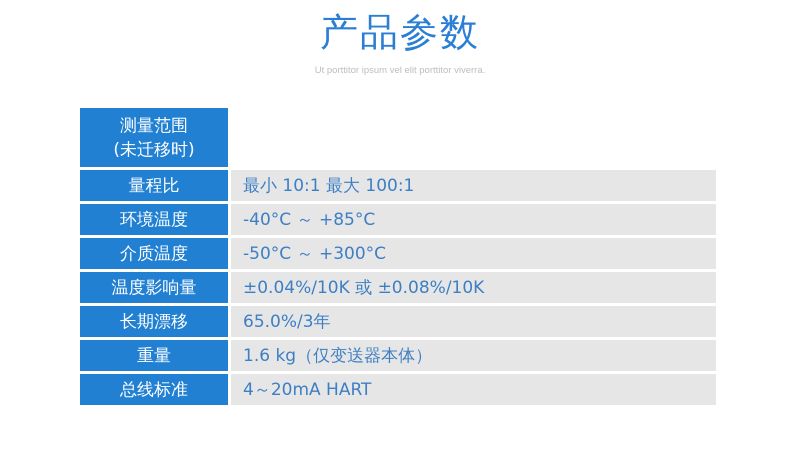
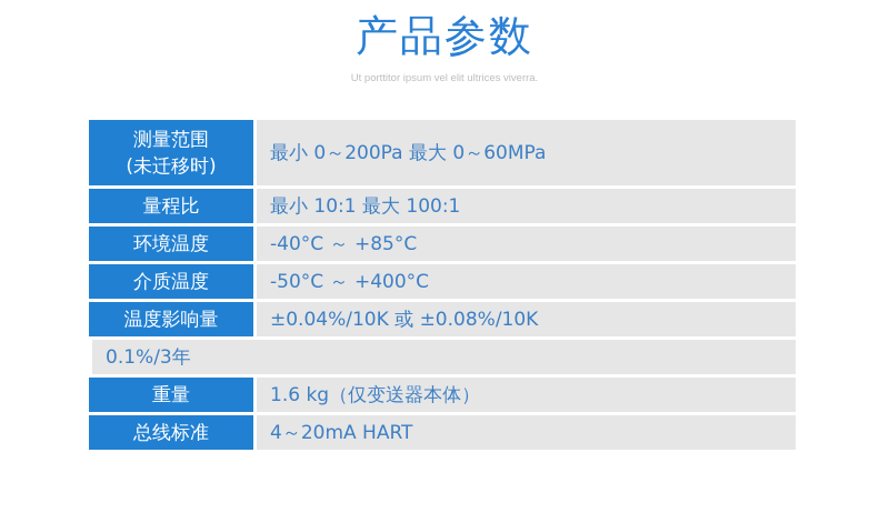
  产品参数
- Ut porttitor ipsum vel elit porttitor viverra.
+ Ut porttitor ipsum vel elit ultrices viverra.
  测量范围
  (未迁移时)
+ 最小 0～200Pa 最大 0～60MPa
  量程比
  最小 10:1 最大 100:1
  环境温度
  -40°C ～ +85°C
  介质温度
- -50°C ～ +300°C
+ -50°C ～ +400°C
  温度影响量
  ±0.04%/10K 或 ±0.08%/10K
- 长期漂移
- 65.0%/3年
+ 0.1%/3年
  重量
  1.6 kg（仅变送器本体）
  总线标准
  4～20mA HART
